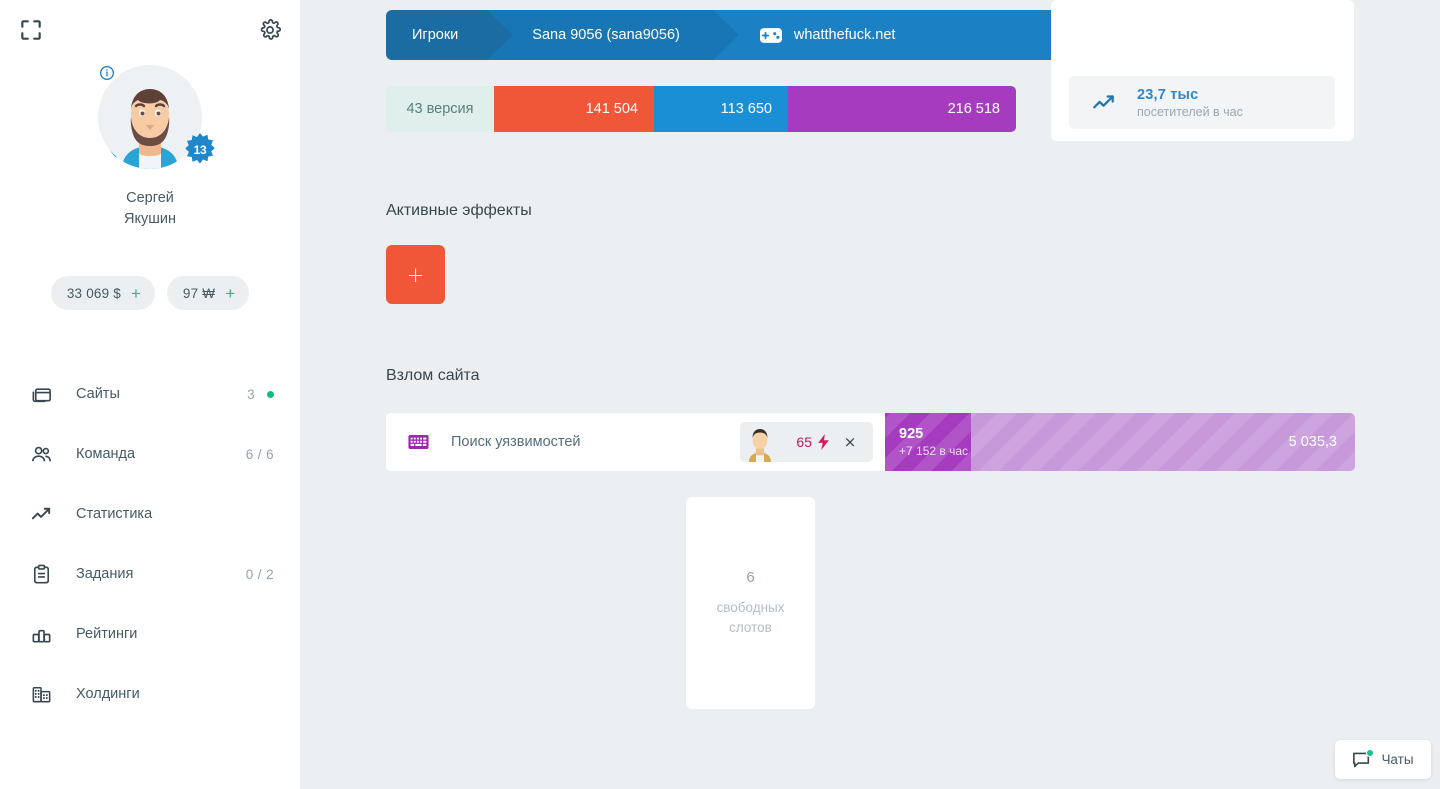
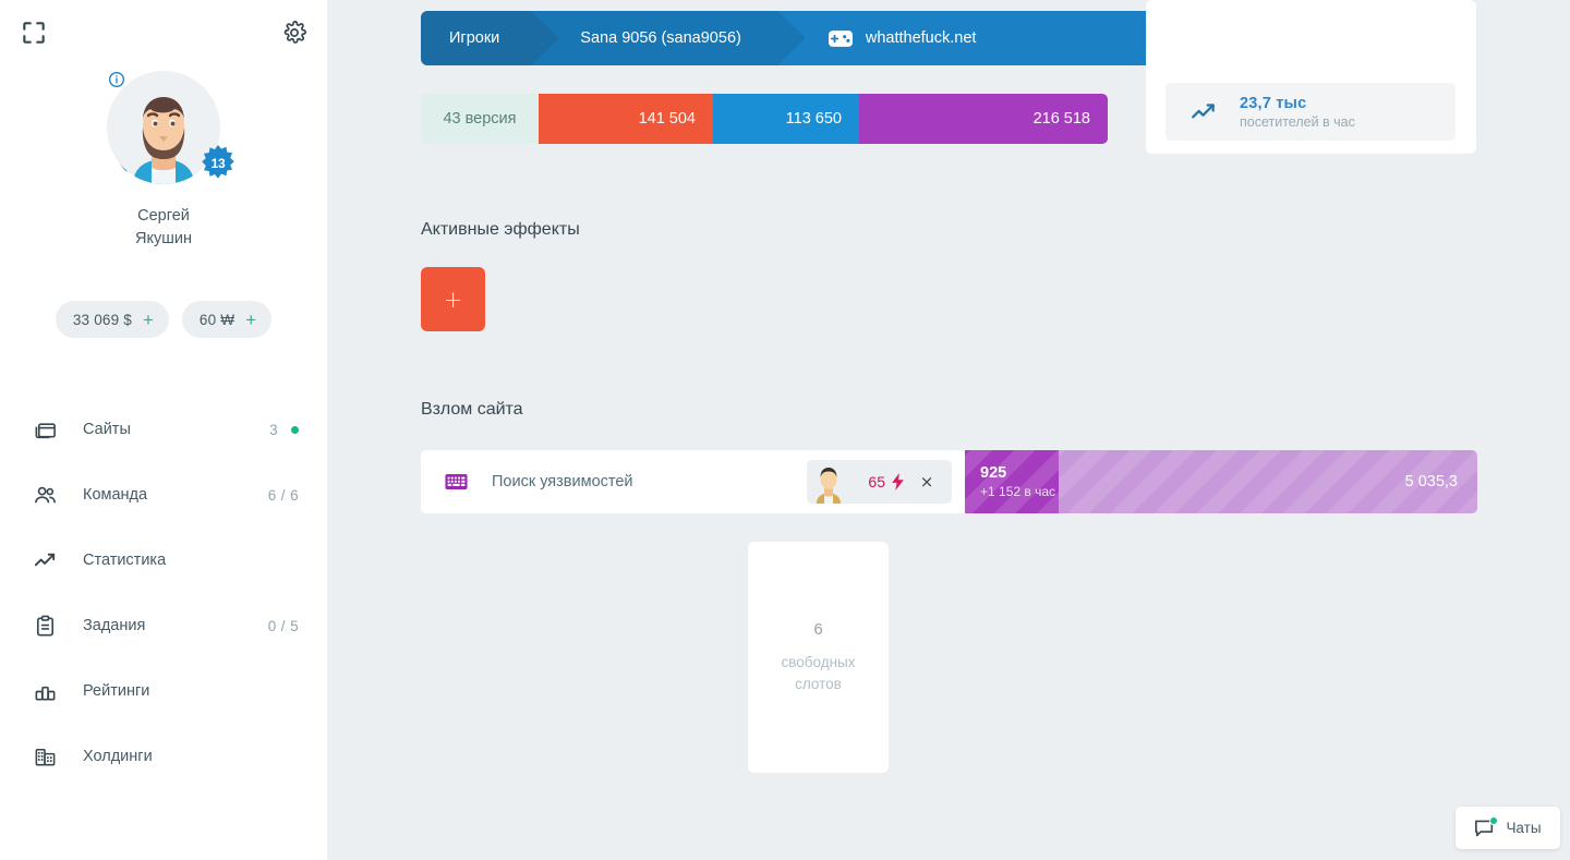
  13
  Сергей
  Якушин
  33 069 $
  +
- 97 ₩
+ 60 ₩
  +
  Сайты
  3
  Команда
  6 / 6
  Статистика
  Задания
- 0 / 2
+ 0 / 5
  Рейтинги
  Холдинги
  Игроки
  Sana 9056 (sana9056)
  whatthefuck.net
  43 версия
  141 504
  113 650
  216 518
  23,7 тыс
  посетителей в час
  Активные эффекты
  +
  Взлом сайта
  Поиск уязвимостей
  65
  ×
  925
- +7 152 в час
+ +1 152 в час
  5 035,3
  6
  свободных
  слотов
  Чаты
